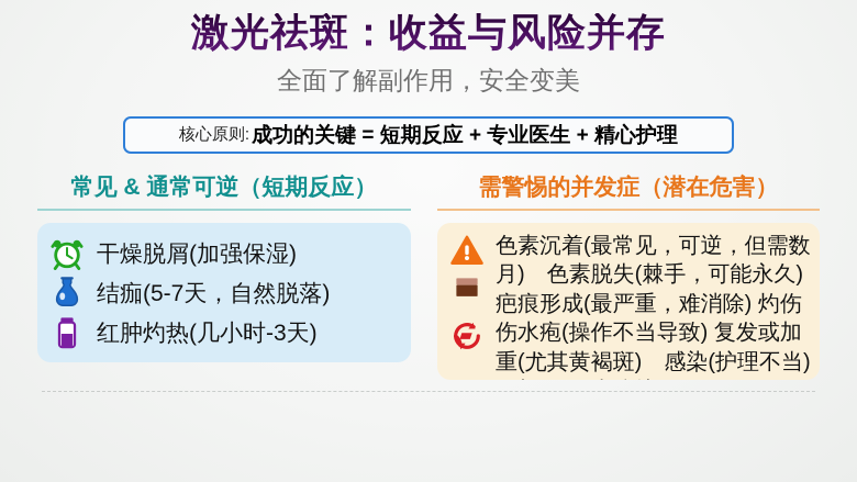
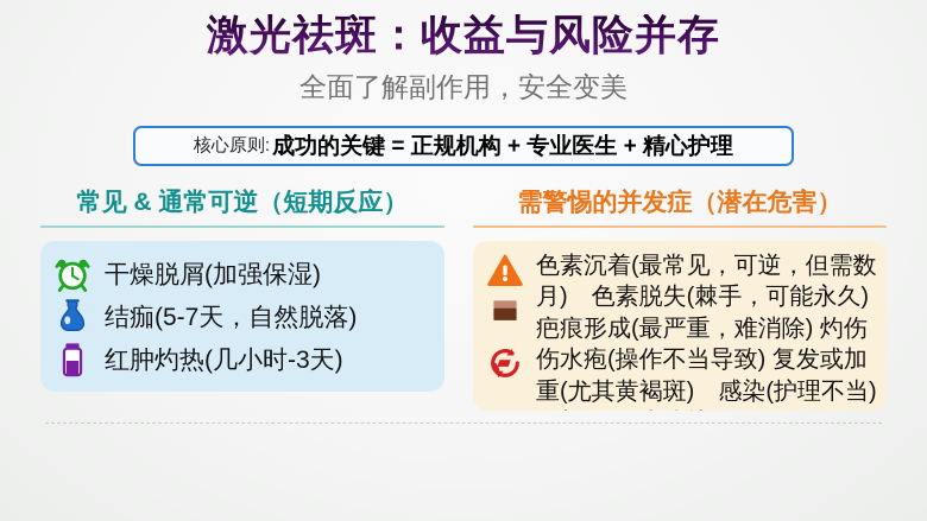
  激光祛斑：收益与风险并存
  全面了解副作用，安全变美
  核心原则:
- 成功的关键 = 短期反应 + 专业医生 + 精心护理
+ 成功的关键 = 正规机构 + 专业医生 + 精心护理
  常见 & 通常可逆（短期反应）
  干燥脱屑(加强保湿)
  结痂(5-7天，自然脱落)
  红肿灼热(几小时-3天)
  需警惕的并发症（潜在危害）
  色素沉着(最常见，可逆，但需数月) 色素脱失(棘手，可能永久) 疤痕形成(最严重，难消除) 灼伤伤水疱(操作不当导致) 复发或加重(尤其黄褐斑) 感染(护理不当)
